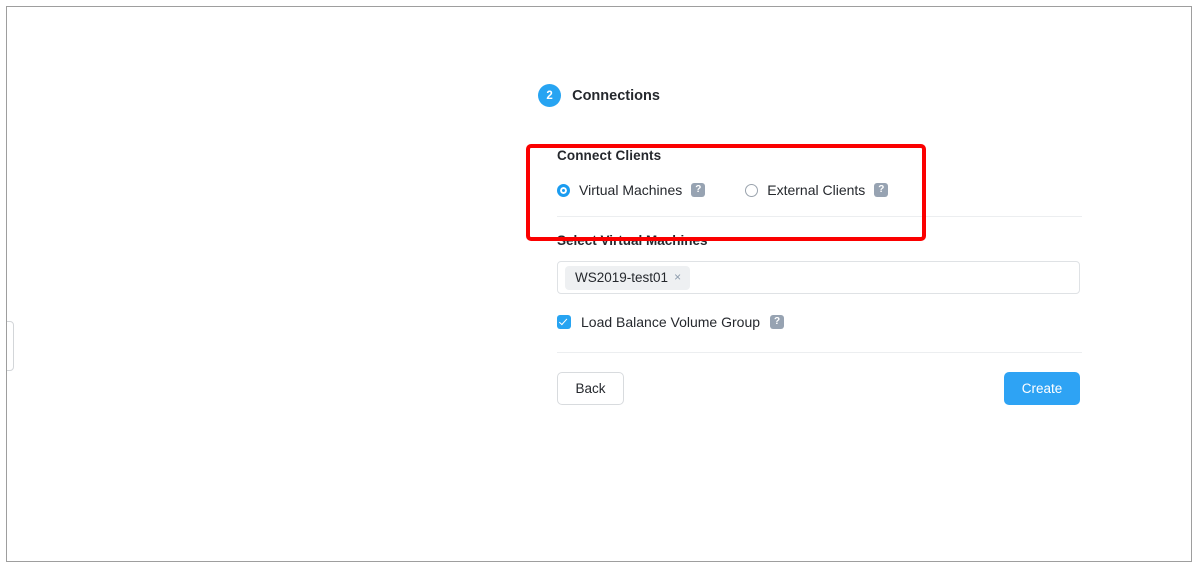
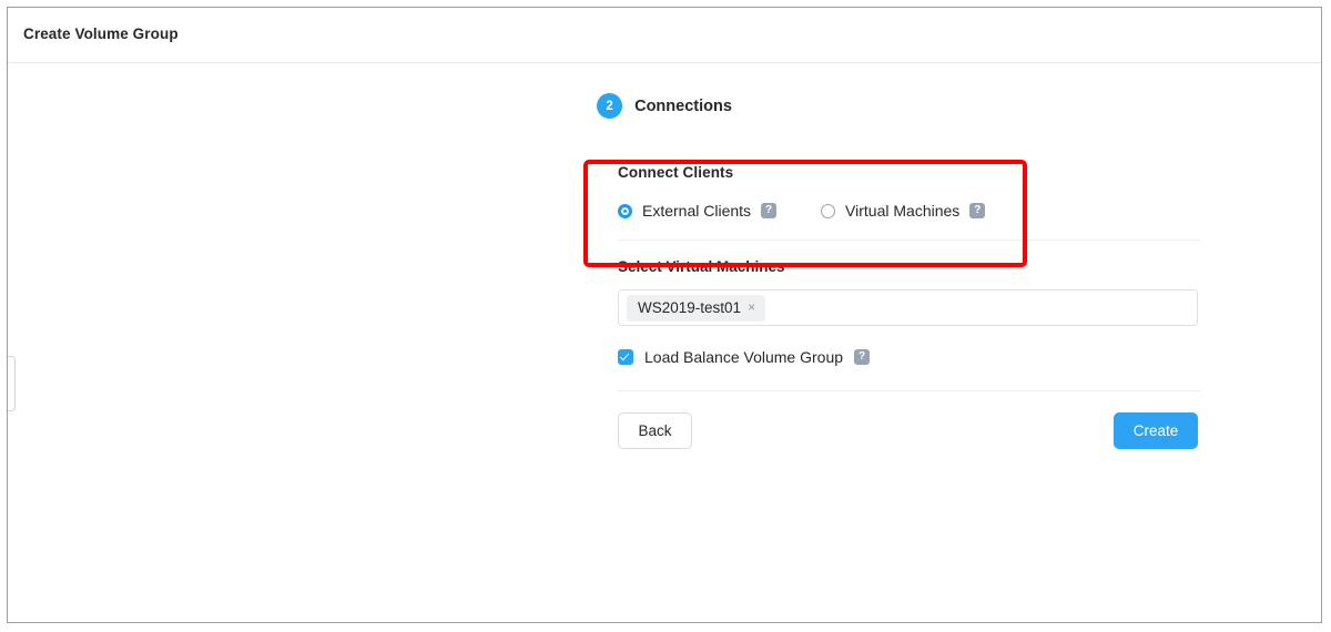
+ Create Volume Group
  2
  Connections
  Connect Clients
- Virtual Machines
+ External Clients
  ?
- External Clients
+ Virtual Machines
  ?
  Select Virtual Machines
  WS2019-test01
  ×
  Load Balance Volume Group
  ?
  Back
  Create
